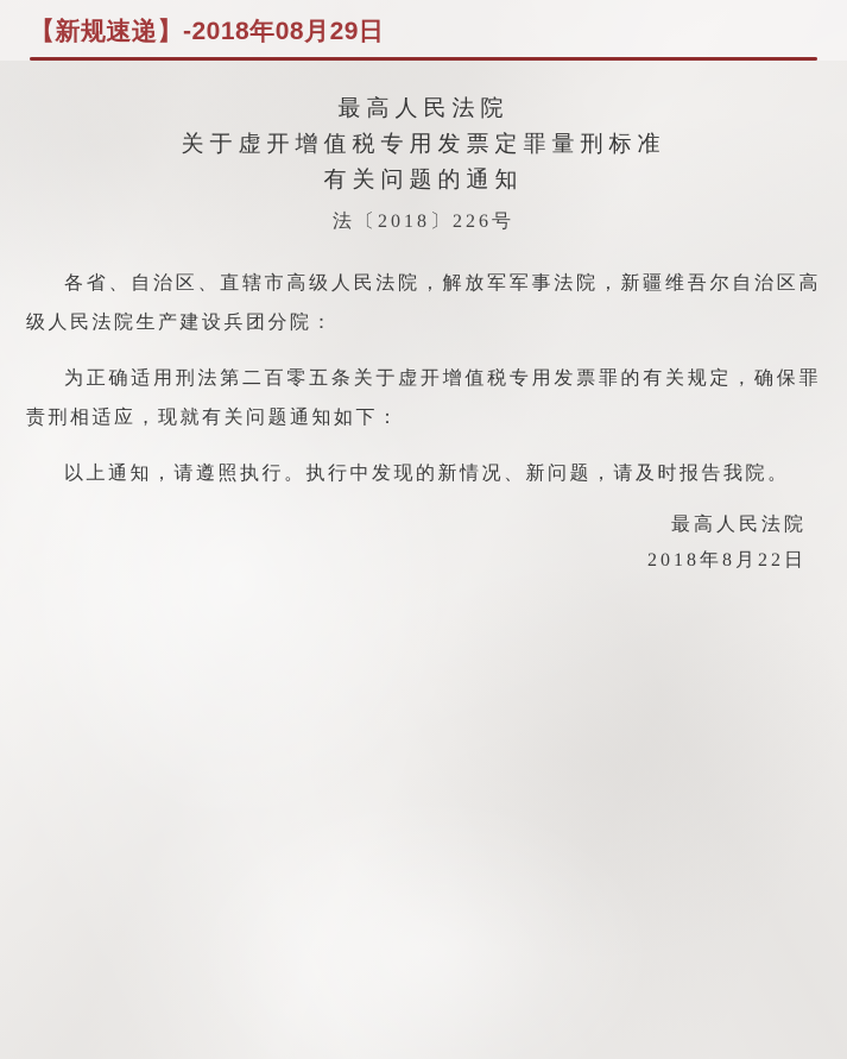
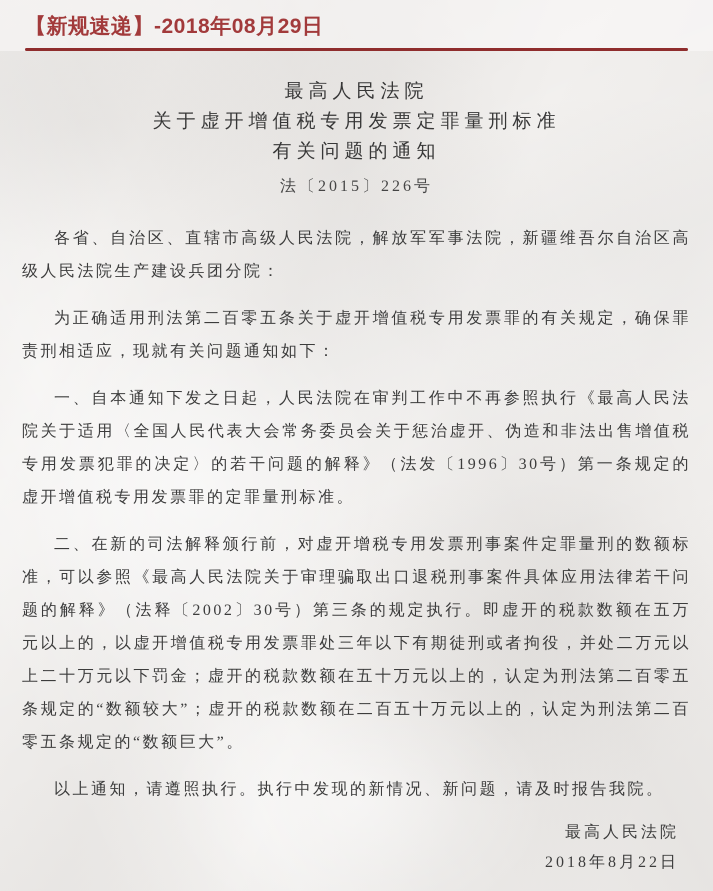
  【新规速递】-2018年08月29日
  最高人民法院
  关于虚开增值税专用发票定罪量刑标准
  有关问题的通知
- 法〔2018〕226号
+ 法〔2015〕226号
  各省、自治区、直辖市高级人民法院，解放军军事法院，新疆维吾尔自治区高级人民法院生产建设兵团分院：
  为正确适用刑法第二百零五条关于虚开增值税专用发票罪的有关规定，确保罪责刑相适应，现就有关问题通知如下：
+ 一、自本通知下发之日起，人民法院在审判工作中不再参照执行《最高人民法院关于适用〈全国人民代表大会常务委员会关于惩治虚开、伪造和非法出售增值税专用发票犯罪的决定〉的若干问题的解释》（法发〔1996〕30号）第一条规定的虚开增值税专用发票罪的定罪量刑标准。
+ 二、在新的司法解释颁行前，对虚开增税专用发票刑事案件定罪量刑的数额标准，可以参照《最高人民法院关于审理骗取出口退税刑事案件具体应用法律若干问题的解释》（法释〔2002〕30号）第三条的规定执行。即虚开的税款数额在五万元以上的，以虚开增值税专用发票罪处三年以下有期徒刑或者拘役，并处二万元以上二十万元以下罚金；虚开的税款数额在五十万元以上的，认定为刑法第二百零五条规定的“数额较大”；虚开的税款数额在二百五十万元以上的，认定为刑法第二百零五条规定的“数额巨大”。
  以上通知，请遵照执行。执行中发现的新情况、新问题，请及时报告我院。
  最高人民法院
  2018年8月22日
